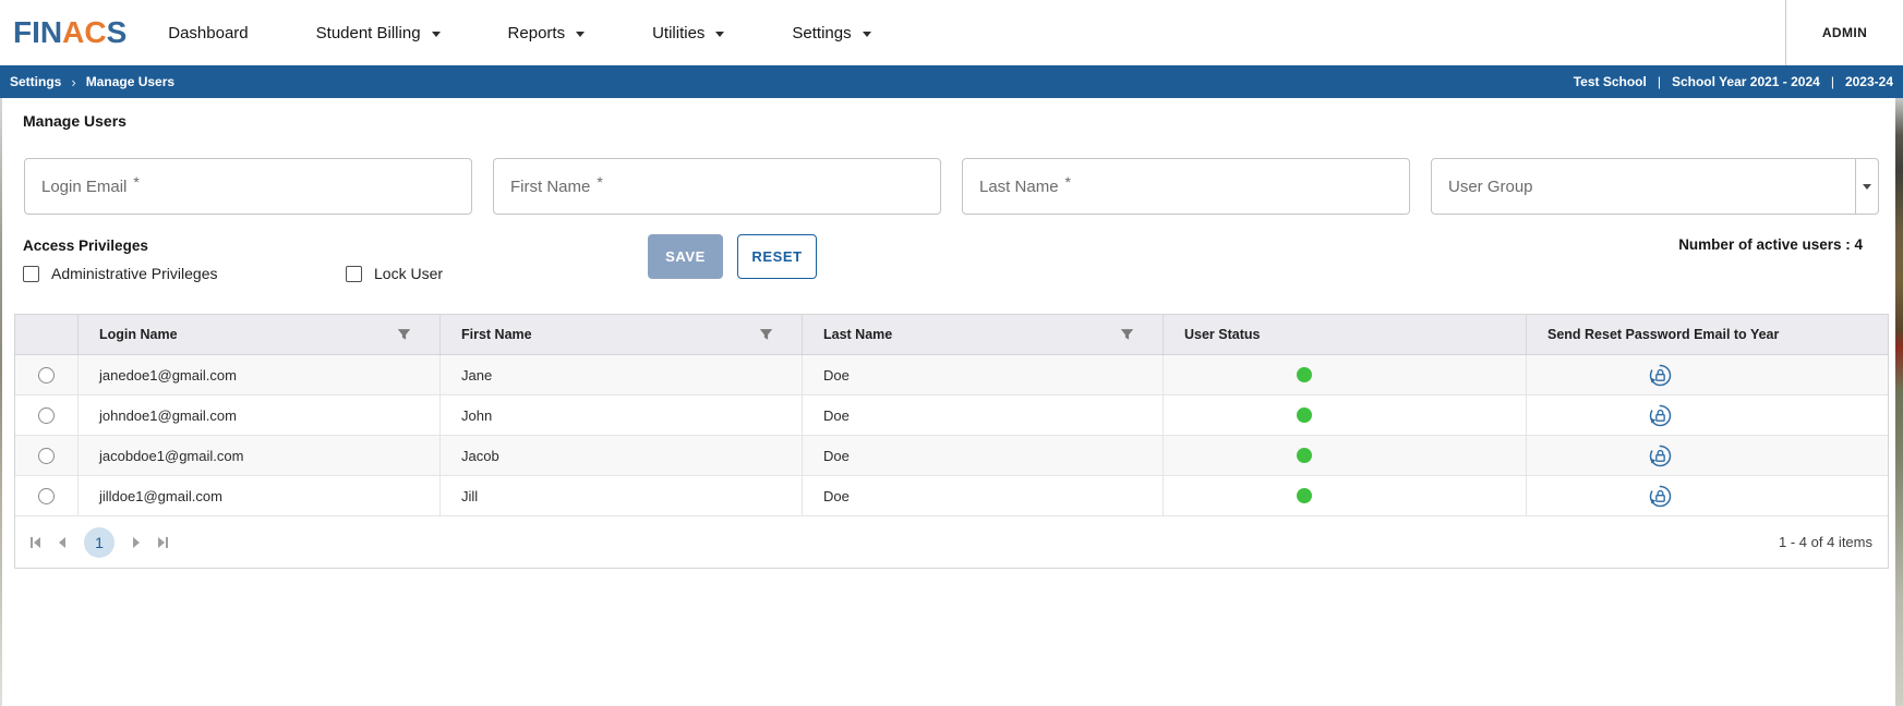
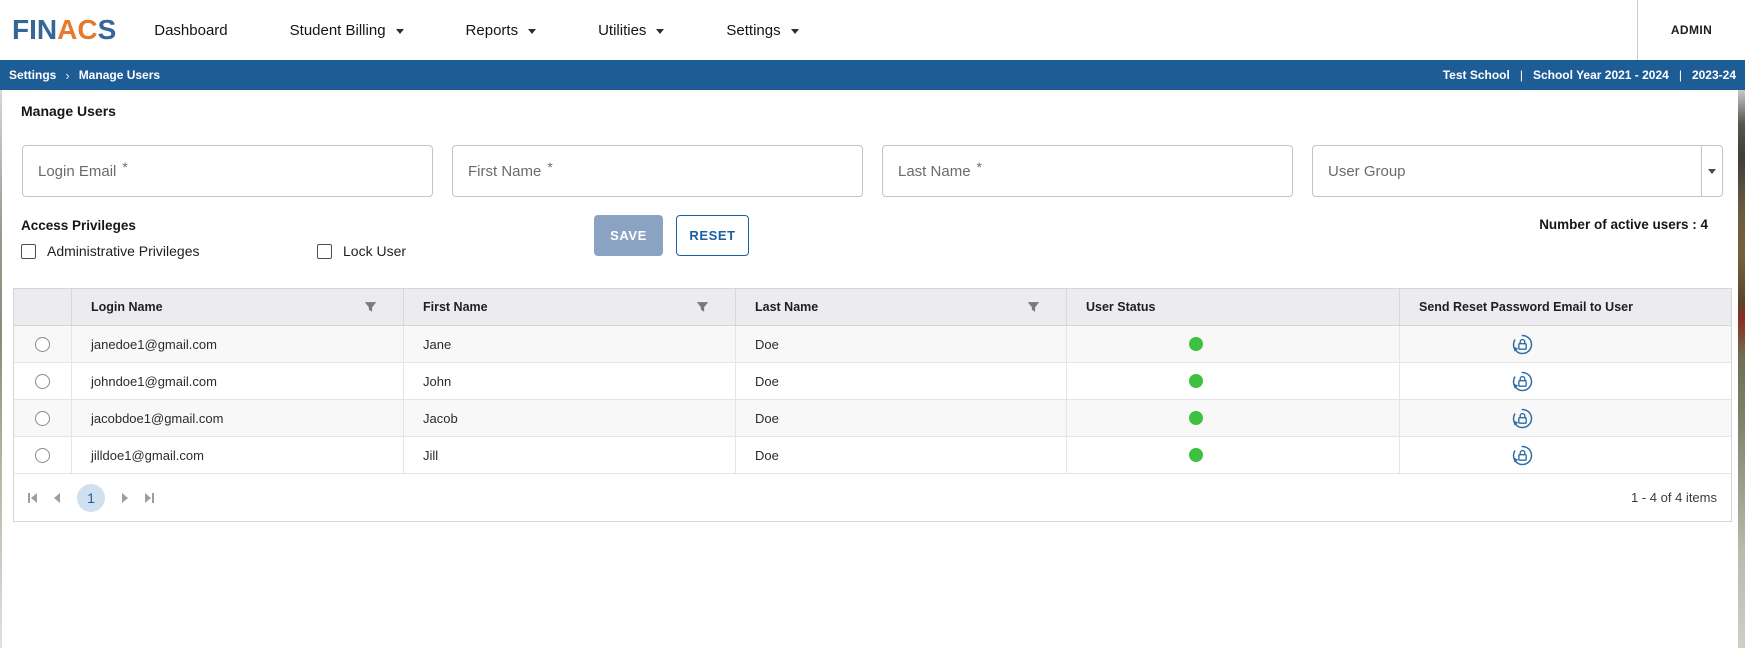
  FINACS
  Dashboard
  Student Billing
  Reports
  Utilities
  Settings
  ADMIN
  Settings
  ›
  Manage Users
  Test School
  |
  School Year 2021 - 2024
  |
  2023-24
  Manage Users
  Login Email
  *
  First Name
  *
  Last Name
  *
  User Group
  SAVE
  RESET
  Access Privileges
  Number of active users : 4
  Administrative Privileges
  Lock User
  Login Name
  First Name
  Last Name
  User Status
- Send Reset Password Email to Year
+ Send Reset Password Email to User
  janedoe1@gmail.com
  Jane
  Doe
  johndoe1@gmail.com
  John
  Doe
  jacobdoe1@gmail.com
  Jacob
  Doe
  jilldoe1@gmail.com
  Jill
  Doe
  1
  1 - 4 of 4 items
